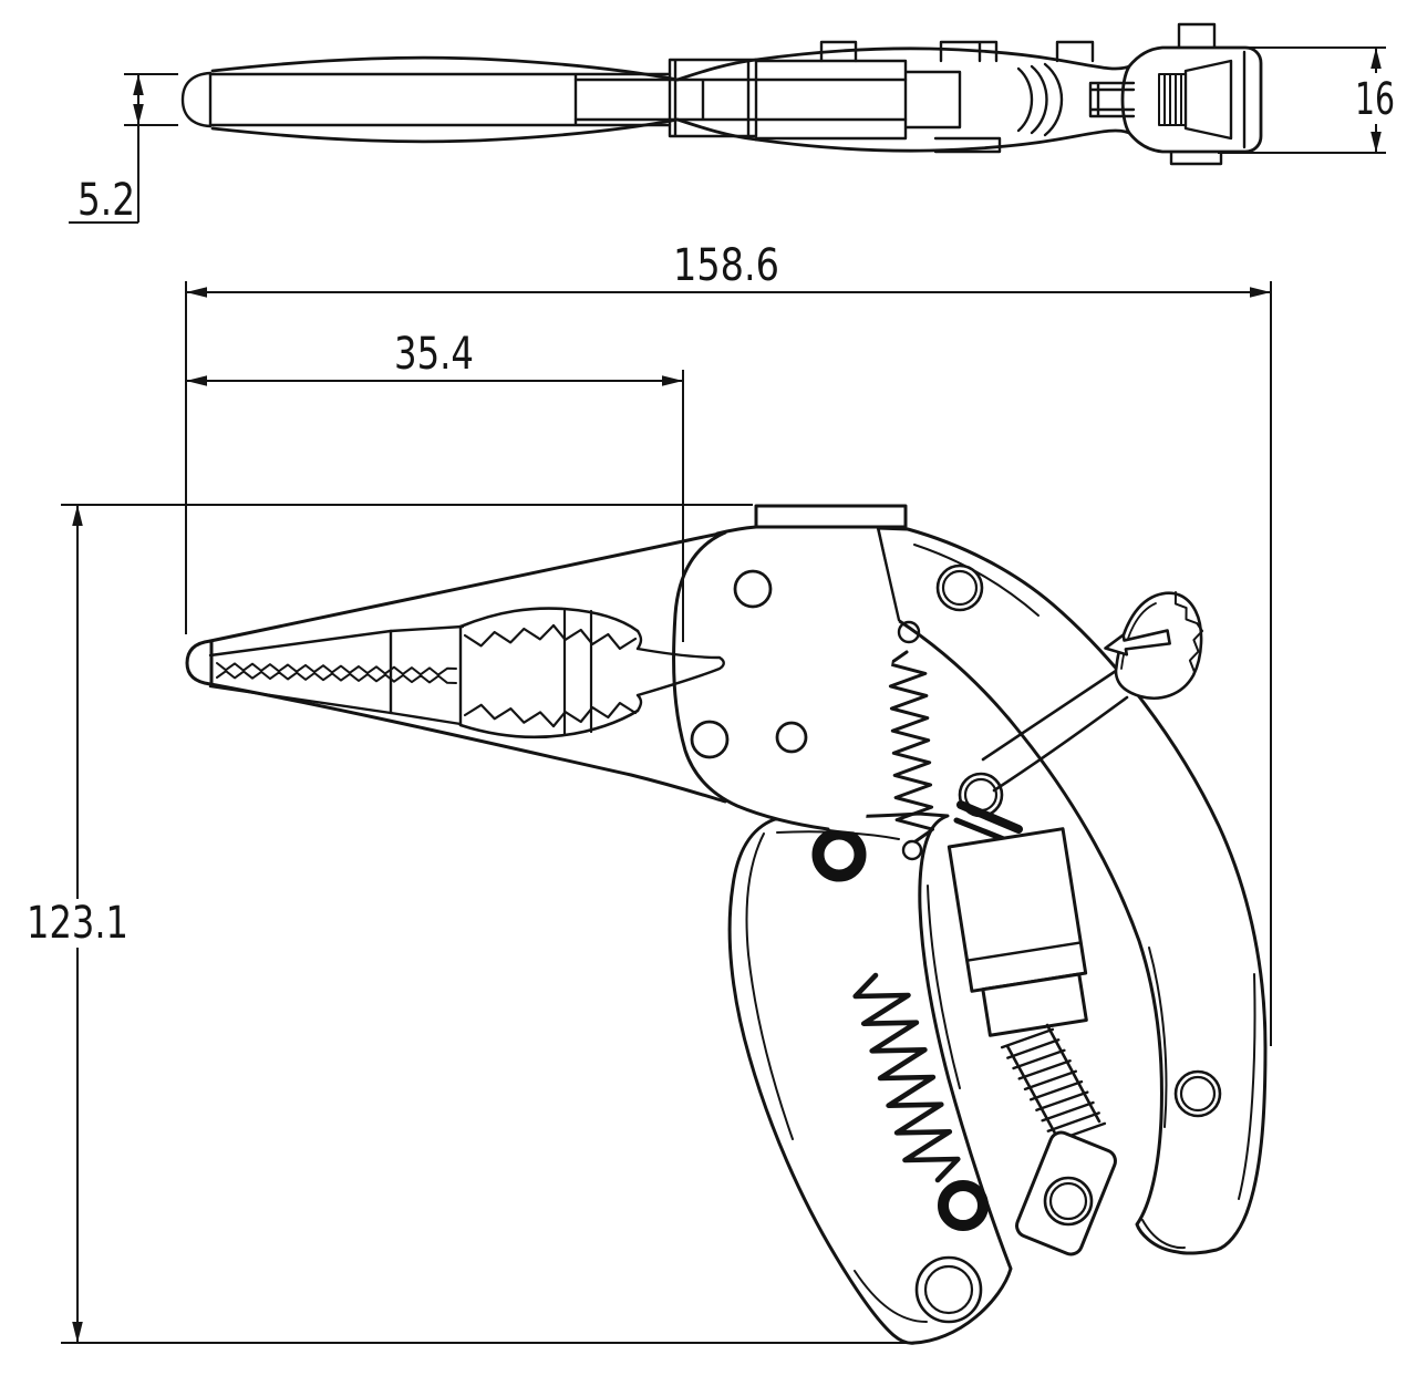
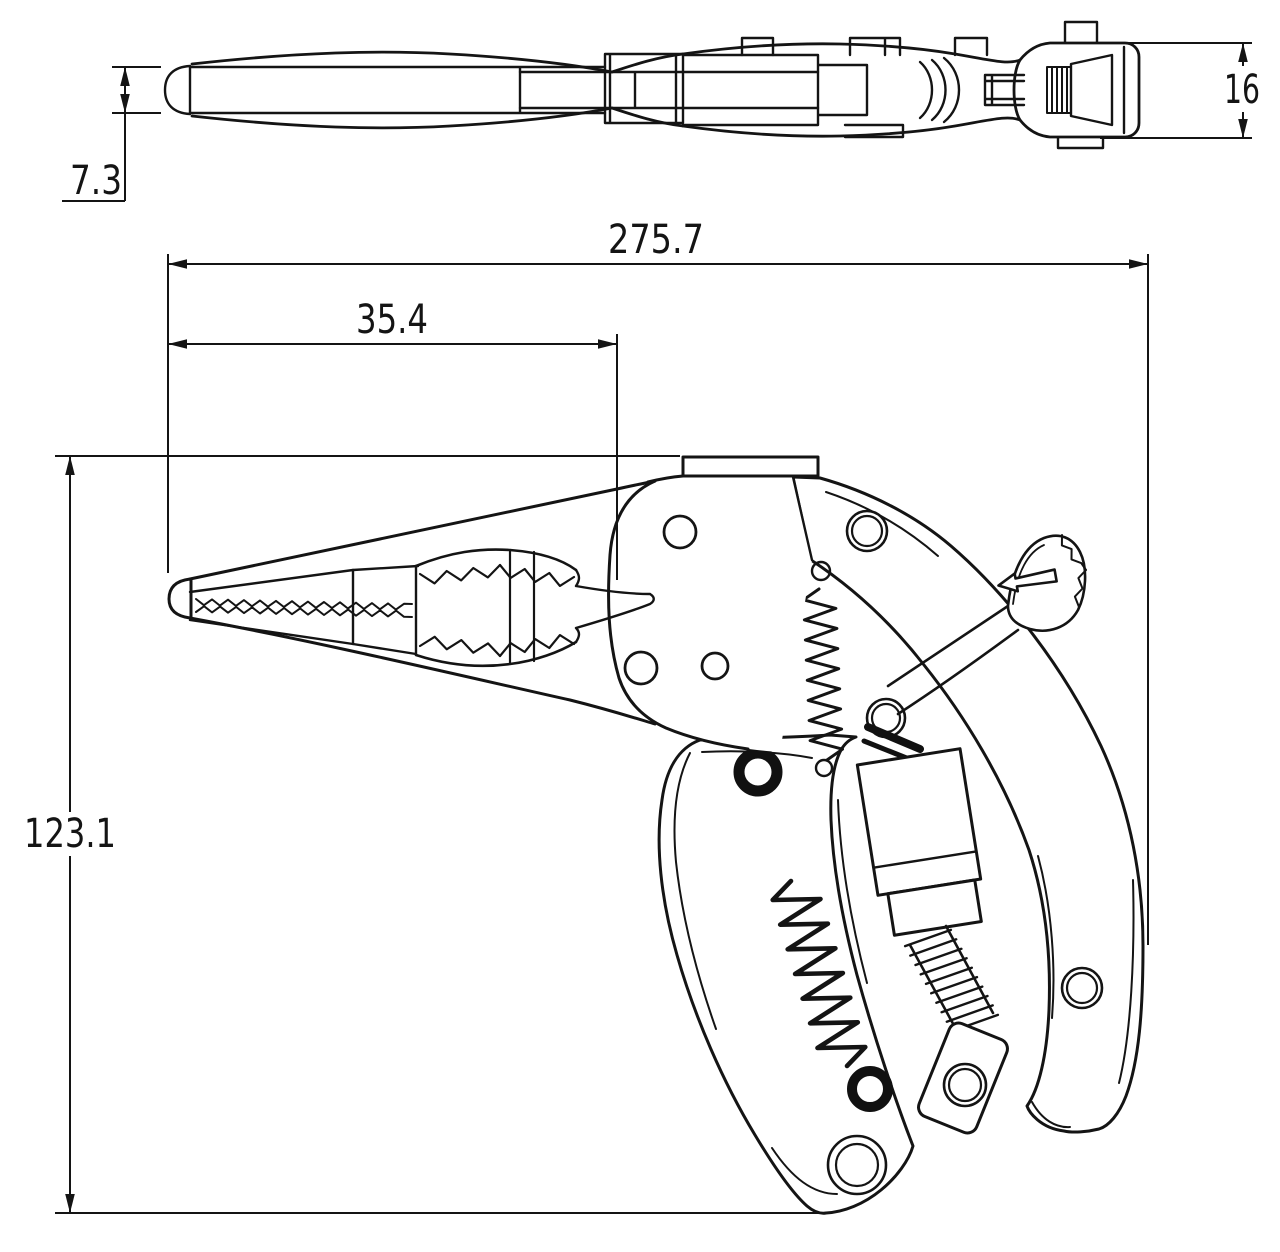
- 158.6
+ 275.7
  35.4
  123.1
- 5.2
+ 7.3
  16
